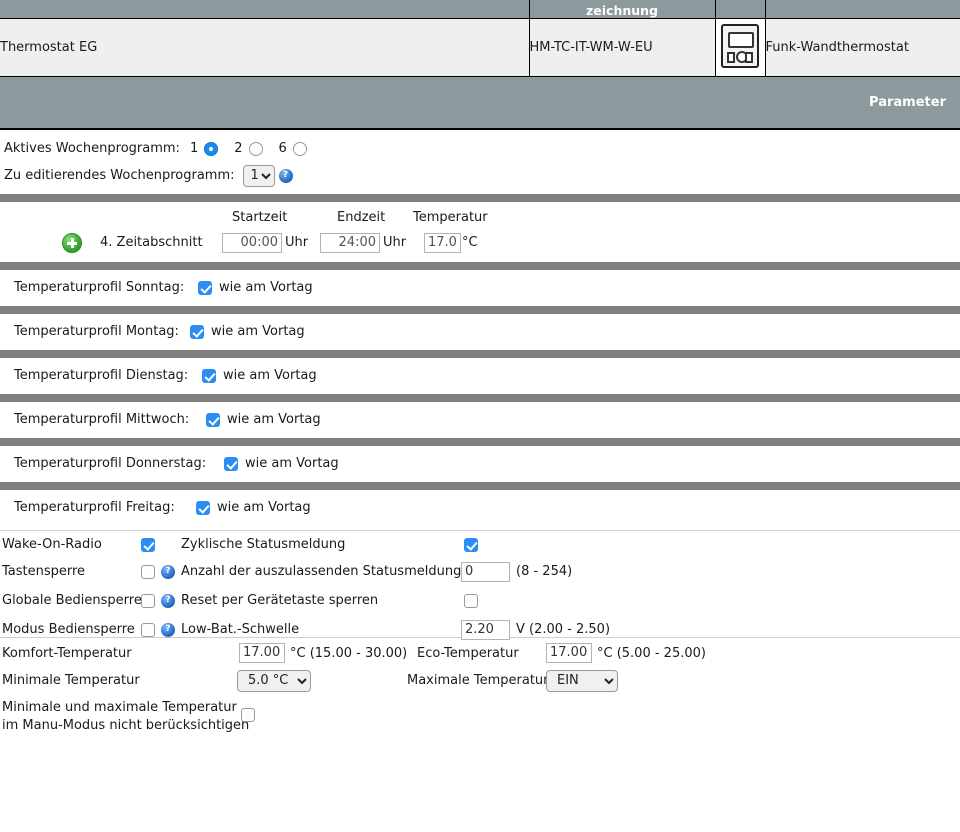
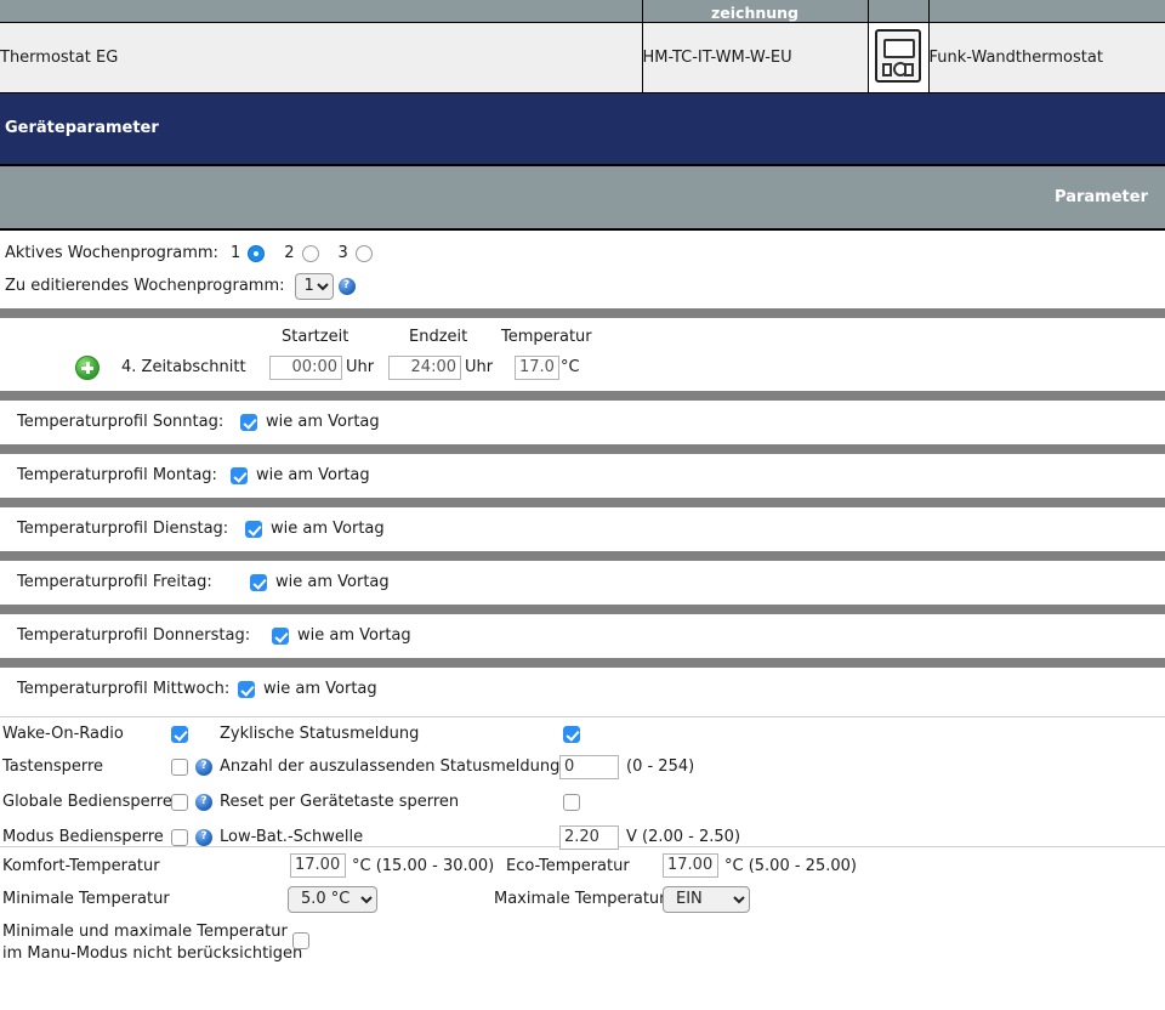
  	zeichnung
  Thermostat EG	HM-TC-IT-WM-W-EU		Funk-Wandthermostat
+ Geräteparameter
  Parameter
  Aktives Wochenprogramm:
  1
  2
- 6
+ 3
  Zu editierendes Wochenprogramm:
  1
  ?
  Startzeit
  Endzeit
  Temperatur
  4. Zeitabschnitt
  00:00
  Uhr
  24:00
  Uhr
  17.0
  °C
  Temperaturprofil Sonntag:
  wie am Vortag
  Temperaturprofil Montag:
  wie am Vortag
  Temperaturprofil Dienstag:
  wie am Vortag
- Temperaturprofil Mittwoch:
+ Temperaturprofil Freitag:
  wie am Vortag
  Temperaturprofil Donnerstag:
  wie am Vortag
- Temperaturprofil Freitag:
+ Temperaturprofil Mittwoch:
  wie am Vortag
  Wake-On-Radio
  Zyklische Statusmeldung
  Tastensperre
  ?
  Anzahl der auszulassenden Statusmeldung
  0
- (8 - 254)
+ (0 - 254)
  Globale Bediensperre
  ?
  Reset per Gerätetaste sperren
  Modus Bediensperre
  ?
  Low-Bat.-Schwelle
  2.20
  V (2.00 - 2.50)
  Komfort-Temperatur
  17.00
  °C (15.00 - 30.00)
  Eco-Temperatur
  17.00
  °C (5.00 - 25.00)
  Minimale Temperatur
  5.0 °C
  Maximale Temperatu
  EIN
  Minimale und maximale Temperatur
  im Manu-Modus nicht berücksichtigen
